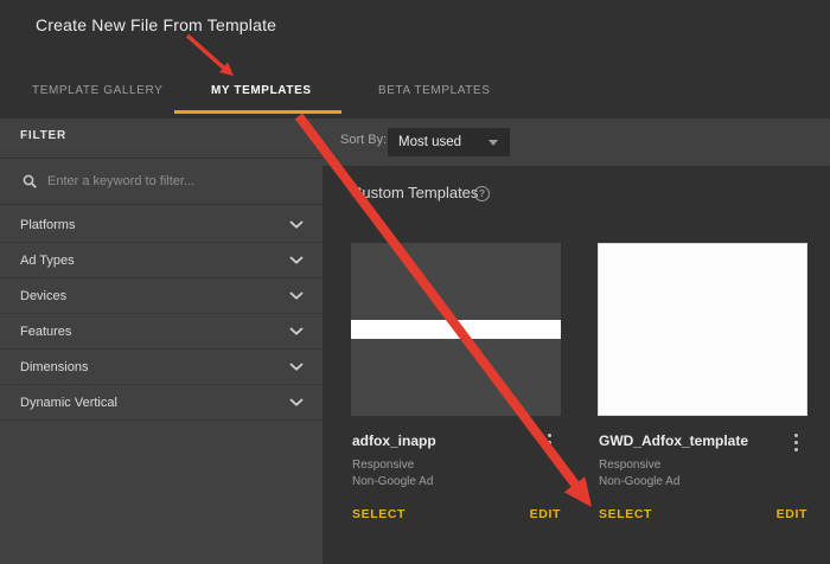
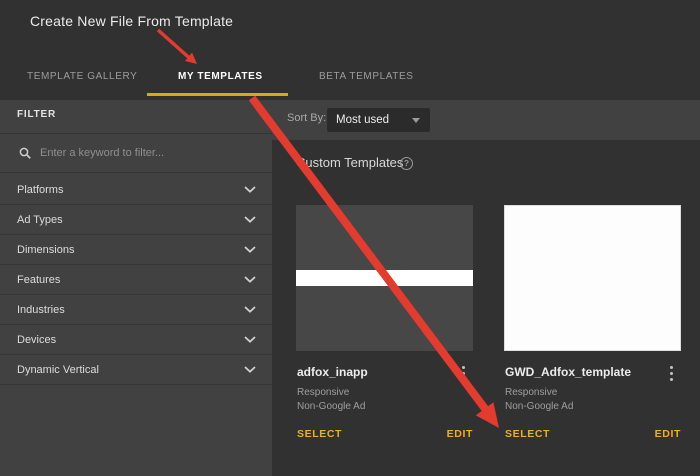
  Create New File From Template
  TEMPLATE GALLERY
  MY TEMPLATES
  BETA TEMPLATES
  FILTER
  Enter a keyword to filter...
  Platforms
  Ad Types
- Devices
+ Dimensions
  Features
+ Industries
- Dimensions
+ Devices
  Dynamic Vertical
  Sort By:
  Most used
  ustom Templates
  ?
  adfox_inapp
  Responsive
  Non-Google Ad
  SELECT
  EDIT
  GWD_Adfox_template
  Responsive
  Non-Google Ad
  SELECT
  EDIT
